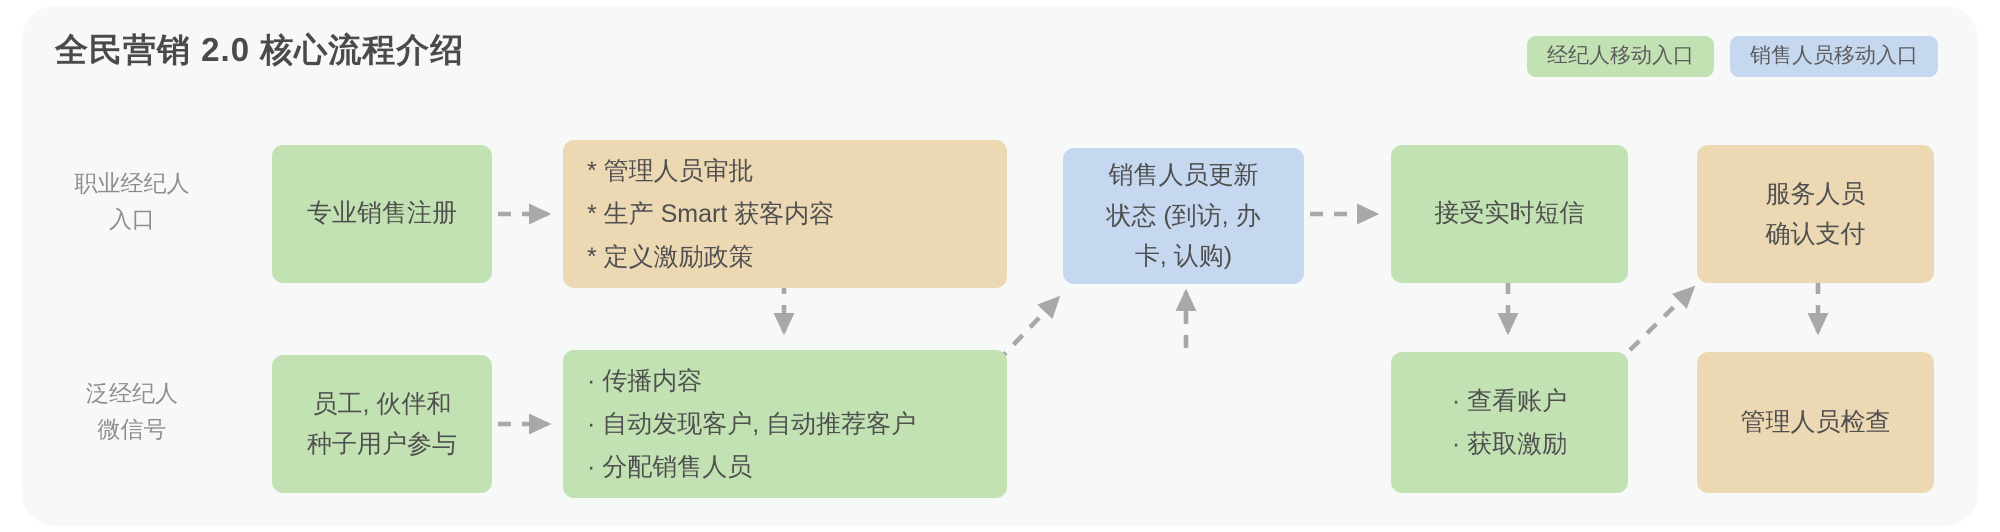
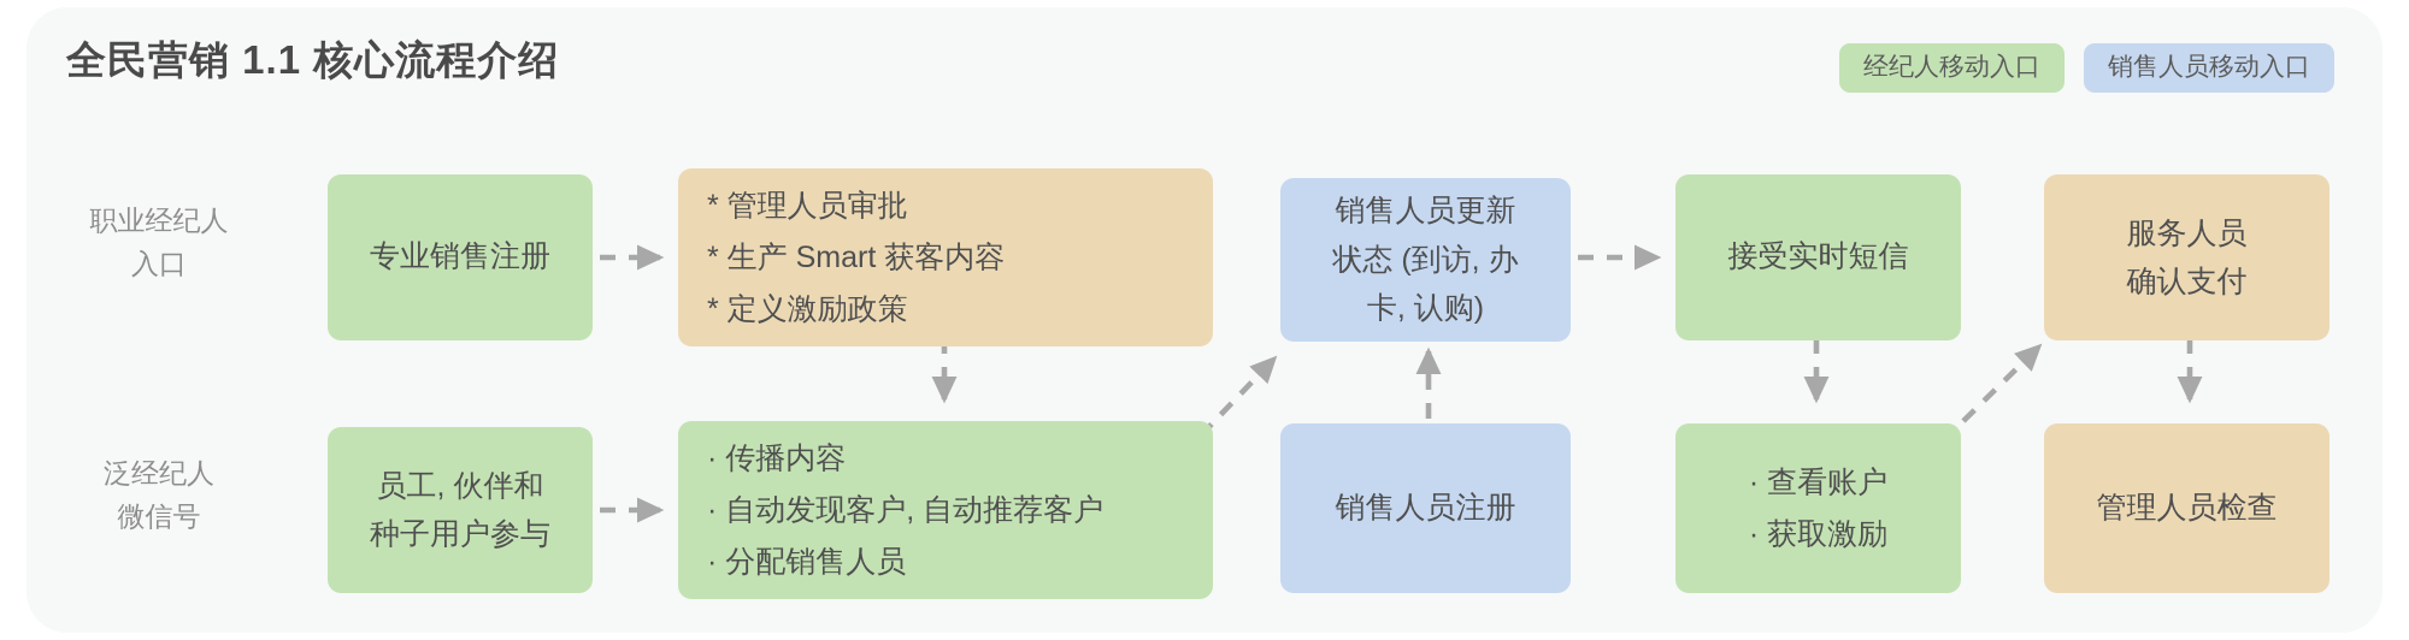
- 全民营销 2.0 核心流程介绍
+ 全民营销 1.1 核心流程介绍
  经纪人移动入口
  销售人员移动入口
  职业经纪人
  入口
  泛经纪人
  微信号
  专业销售注册
  * 管理人员审批
  * 生产 Smart 获客内容
  * 定义激励政策
  销售人员更新
  状态 (到访, 办
  卡, 认购)
  接受实时短信
  服务人员
  确认支付
  员工, 伙伴和
  种子用户参与
  · 传播内容
  · 自动发现客户, 自动推荐客户
  · 分配销售人员
+ 销售人员注册
  · 查看账户
  · 获取激励
  管理人员检查
